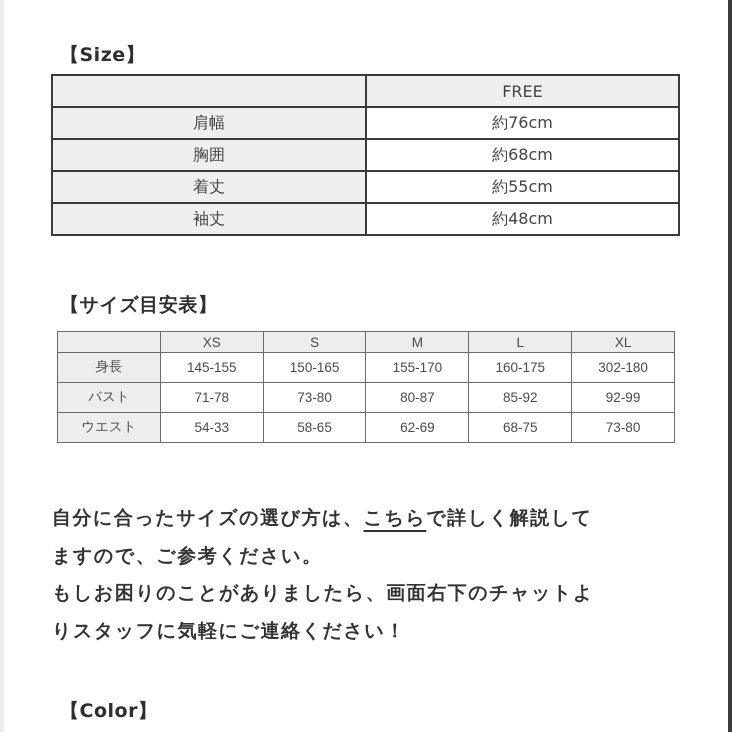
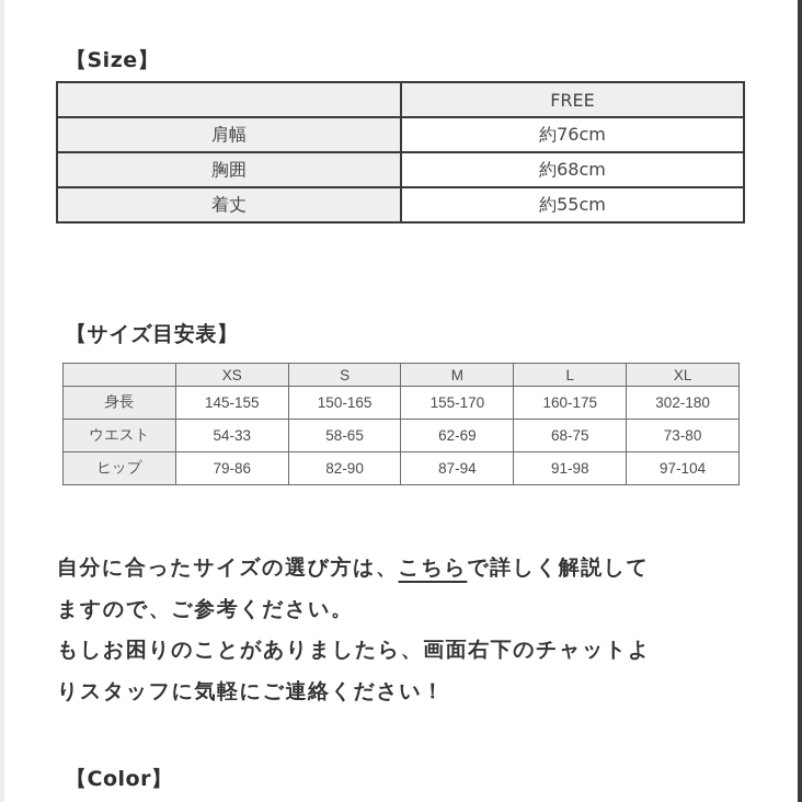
  【Size】
  	FREE
  肩幅	約76cm
  胸囲	約68cm
  着丈	約55cm
- 袖丈	約48cm
  【サイズ目安表】
  	XS	S	M	L	XL
  身長	145-155	150-165	155-170	160-175	302-180
- バスト	71-78	73-80	80-87	85-92	92-99
  ウエスト	54-33	58-65	62-69	68-75	73-80
+ ヒップ	79-86	82-90	87-94	91-98	97-104
  自分に合ったサイズの選び方は、こちらで詳しく解説して
  ますので、ご参考ください。
  もしお困りのことがありましたら、画面右下のチャットよ
  りスタッフに気軽にご連絡ください！
  【Color】
